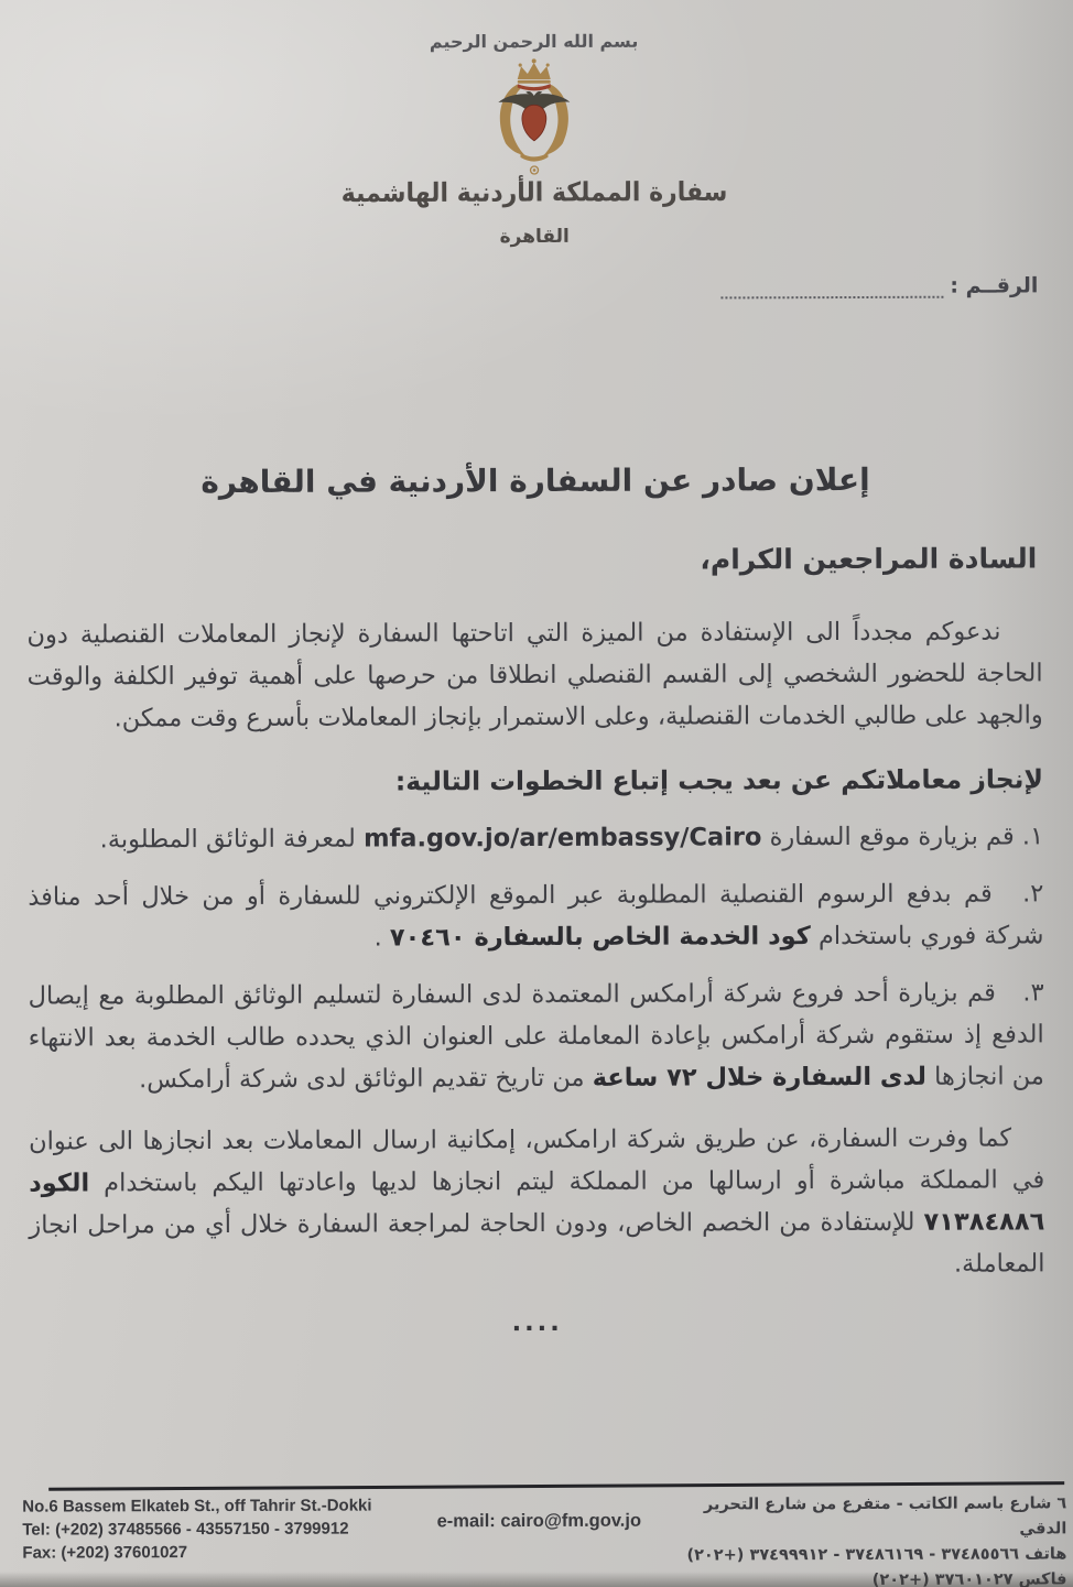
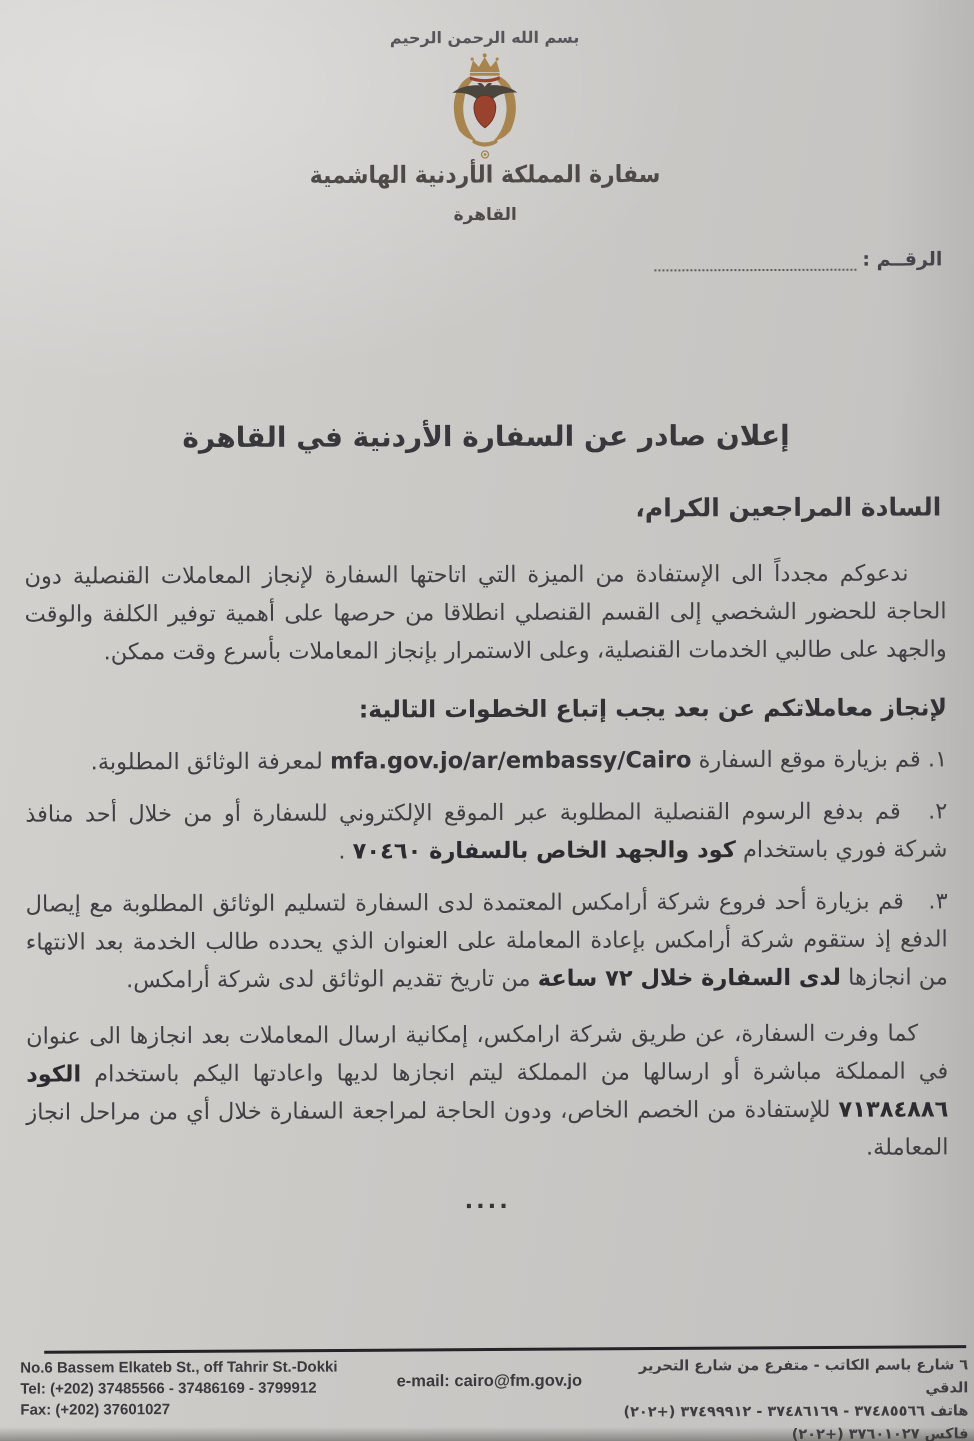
  بسم الله الرحمن الرحيم
  سفارة المملكة الأردنية الهاشمية
  القاهرة
  الرقــم :
  إعلان صادر عن السفارة الأردنية في القاهرة
  السادة المراجعين الكرام،
  ندعوكم مجدداً الى الإستفادة من الميزة التي اتاحتها السفارة لإنجاز المعاملات القنصلية دون الحاجة للحضور الشخصي إلى القسم القنصلي انطلاقا من حرصها على أهمية توفير الكلفة والوقت والجهد على طالبي الخدمات القنصلية، وعلى الاستمرار بإنجاز المعاملات بأسرع وقت ممكن.
  لإنجاز معاملاتكم عن بعد يجب إتباع الخطوات التالية:
  ١. قم بزيارة موقع السفارة mfa.gov.jo/ar/embassy/Cairo لمعرفة الوثائق المطلوبة.
- ٢. قم بدفع الرسوم القنصلية المطلوبة عبر الموقع الإلكتروني للسفارة أو من خلال أحد منافذ شركة فوري باستخدام كود الخدمة الخاص بالسفارة ٧٠٤٦٠ .
+ ٢. قم بدفع الرسوم القنصلية المطلوبة عبر الموقع الإلكتروني للسفارة أو من خلال أحد منافذ شركة فوري باستخدام كود والجهد الخاص بالسفارة ٧٠٤٦٠ .
  ٣. قم بزيارة أحد فروع شركة أرامكس المعتمدة لدى السفارة لتسليم الوثائق المطلوبة مع إيصال الدفع إذ ستقوم شركة أرامكس بإعادة المعاملة على العنوان الذي يحدده طالب الخدمة بعد الانتهاء من انجازها لدى السفارة خلال ٧٢ ساعة من تاريخ تقديم الوثائق لدى شركة أرامكس.
  كما وفرت السفارة، عن طريق شركة ارامكس، إمكانية ارسال المعاملات بعد انجازها الى عنوان في المملكة مباشرة أو ارسالها من المملكة ليتم انجازها لديها واعادتها اليكم باستخدام الكود ٧١٣٨٤٨٨٦ للإستفادة من الخصم الخاص، ودون الحاجة لمراجعة السفارة خلال أي من مراحل انجاز المعاملة.
  ....
  No.6 Bassem Elkateb St., off Tahrir St.-Dokki
- Tel: (+202) 37485566 - 43557150 - 3799912
+ Tel: (+202) 37485566 - 37486169 - 3799912
  Fax: (+202) 37601027
  e-mail: cairo@fm.gov.jo
  ٦ شارع باسم الكاتب - متفرع من شارع التحرير الدقي
  هاتف ٣٧٤٨٥٥٦٦ - ٣٧٤٨٦١٦٩ - ٣٧٤٩٩٩١٢ (+٢٠٢)
